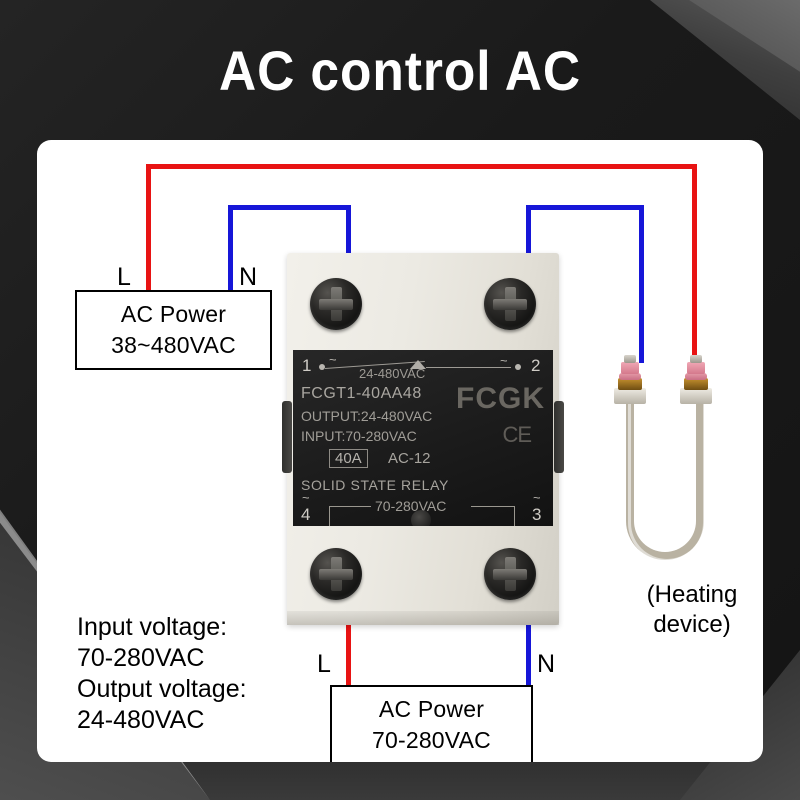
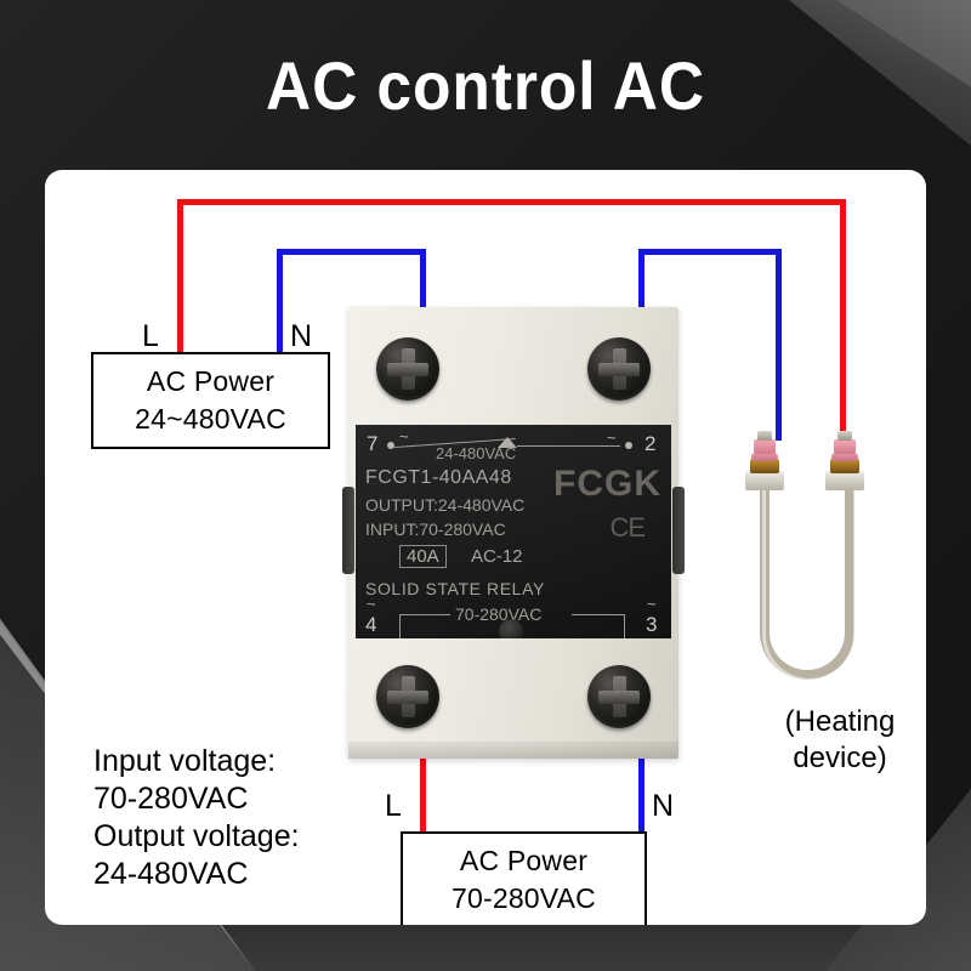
  AC control AC
  L
  N
  AC Power
- 38~480VAC
+ 24~480VAC
  L
  N
  AC Power
  70-280VAC
  Input voltage:
  70-280VAC
  Output voltage:
  24-480VAC
  (Heating
  device)
- 1
+ 7
  ~
  ~
  2
  24-480VAC
  FCGT1-40AA48
  OUTPUT:24-480VAC
  INPUT:70-280VAC
  40A
  AC-12
  SOLID STATE RELAY
  FCGK
  CE
  ~
  ~
  4
  3
  70-280VAC
